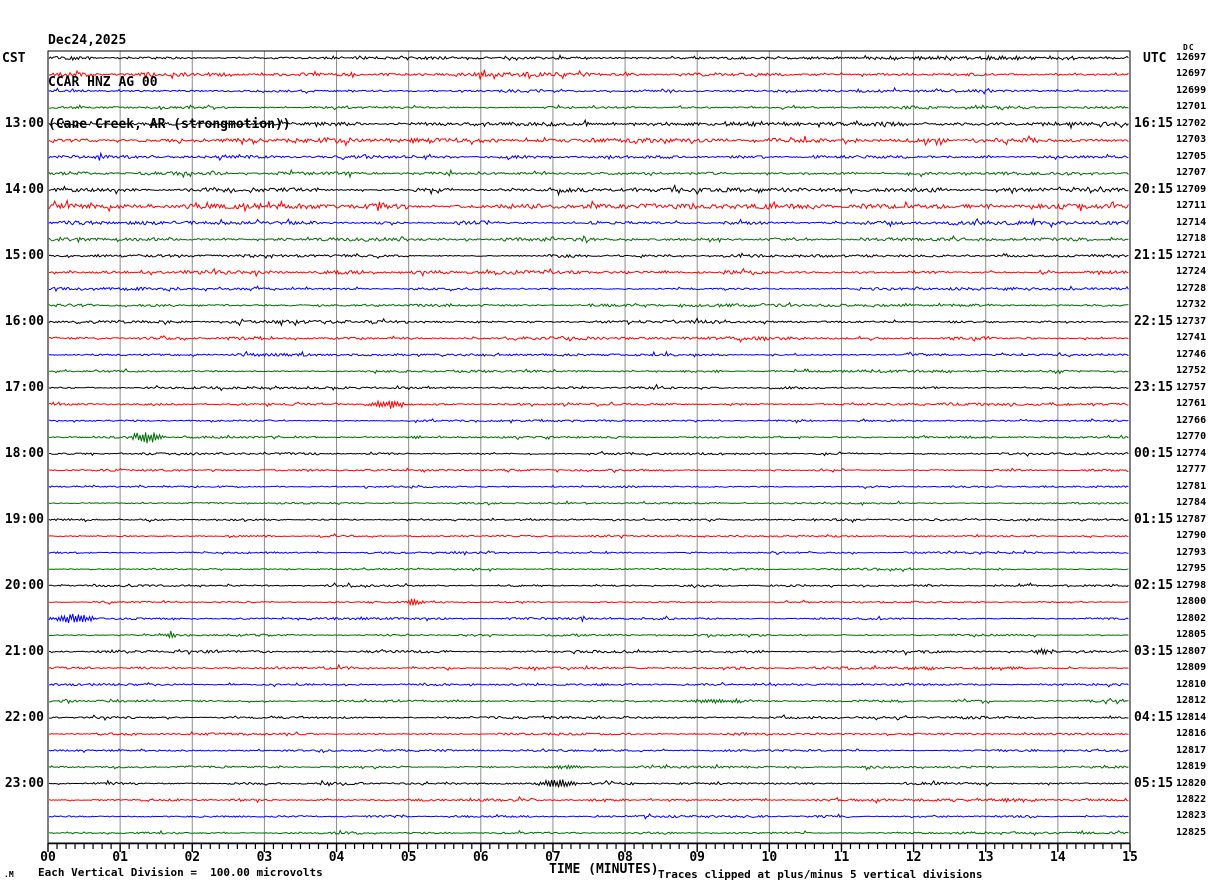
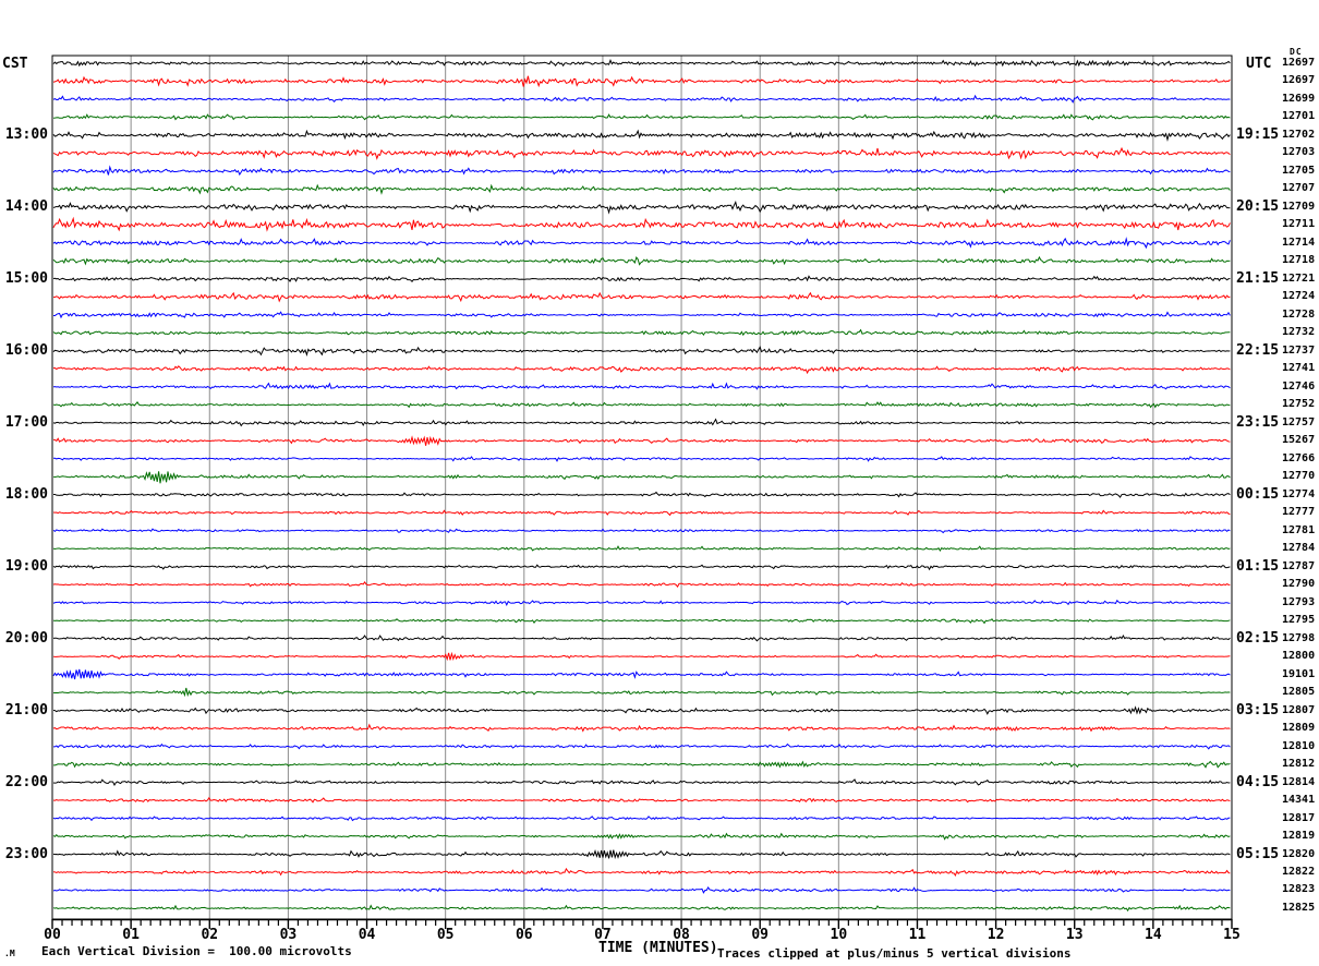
- Dec24,2025
- CCAR HNZ AG 00
- (Cane Creek, AR (strongmotion))
  CST
  UTC
  DC
  00
  01
  02
  03
  04
  05
  06
  07
  08
  09
  10
  11
  12
  13
  14
  15
  12697
  12697
  12699
  12701
  13:00
- 16:15
+ 19:15
  12702
  12703
  12705
  12707
  14:00
  20:15
  12709
  12711
  12714
  12718
  15:00
  21:15
  12721
  12724
  12728
  12732
  16:00
  22:15
  12737
  12741
  12746
  12752
  17:00
  23:15
  12757
- 12761
+ 15267
  12766
  12770
  18:00
  00:15
  12774
  12777
  12781
  12784
  19:00
  01:15
  12787
  12790
  12793
  12795
  20:00
  02:15
  12798
  12800
- 12802
+ 19101
  12805
  21:00
  03:15
  12807
  12809
  12810
  12812
  22:00
  04:15
  12814
- 12816
+ 14341
  12817
  12819
  23:00
  05:15
  12820
  12822
  12823
  12825
  TIME (MINUTES)
  Each Vertical Division = 100.00 microvolts
  Traces clipped at plus/minus 5 vertical divisions
  .M
